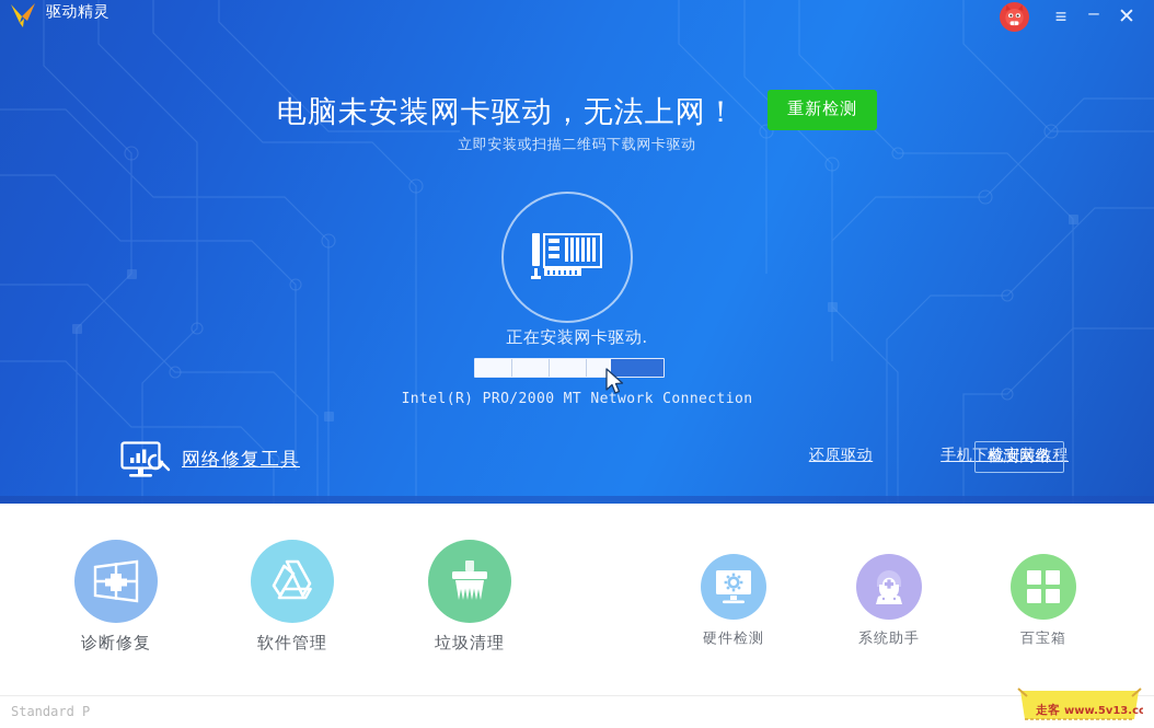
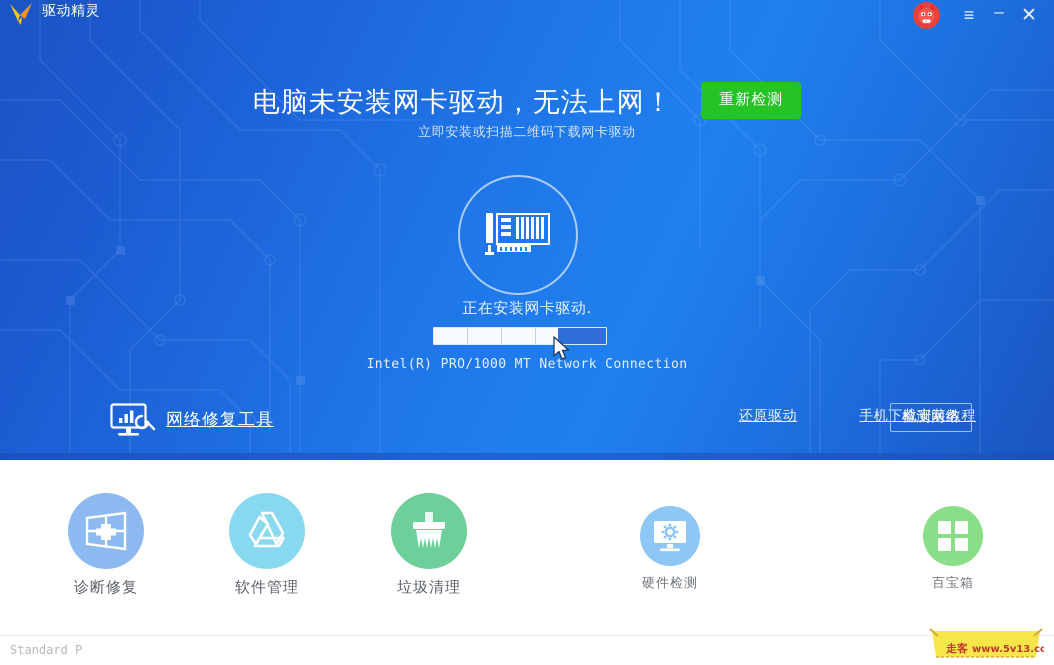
  电脑未安装网卡驱动，无法上网！ 重新检测
  立即安装或扫描二维码下载网卡驱动
  正在安装网卡驱动.
- Intel(R) PRO/2000 MT Network Connection
+ Intel(R) PRO/1000 MT Network Connection
  网络修复工具
  还原驱动
  手机下载安装教程
  检测网络
  驱动精灵
  ≡
  –
  ✕
  诊断修复
  软件管理
  垃圾清理
  硬件检测
- 系统助手
  百宝箱
  Standard P
  走客
  www.5v13.co
